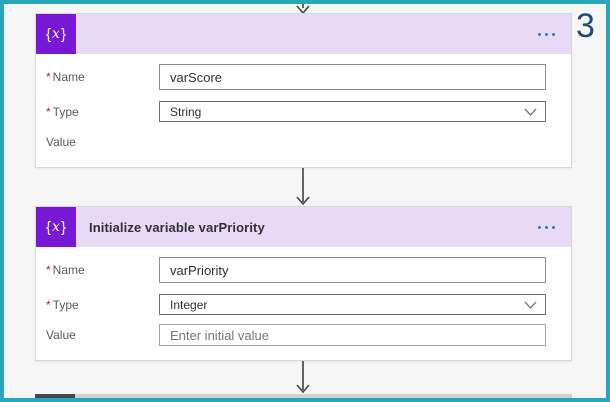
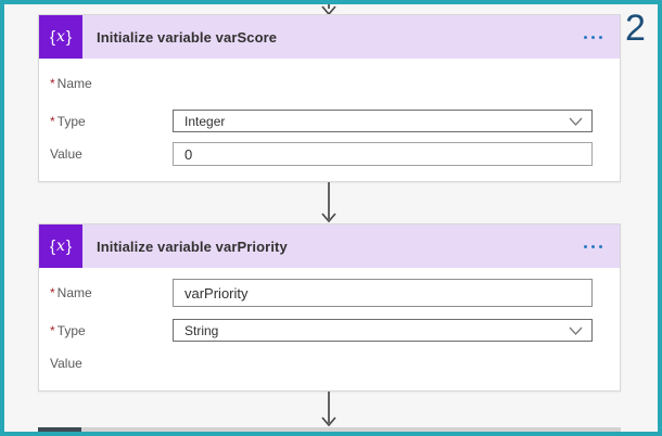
- 3
+ 2
  {
  x
  }
+ Initialize variable varScore
  *
  Name
- varScore
  *
  Type
- String
+ Integer
  Value
+ 0
  {
  x
  }
  Initialize variable varPriority
  *
  Name
  varPriority
  *
  Type
- Integer
+ String
  Value
- Enter initial value
